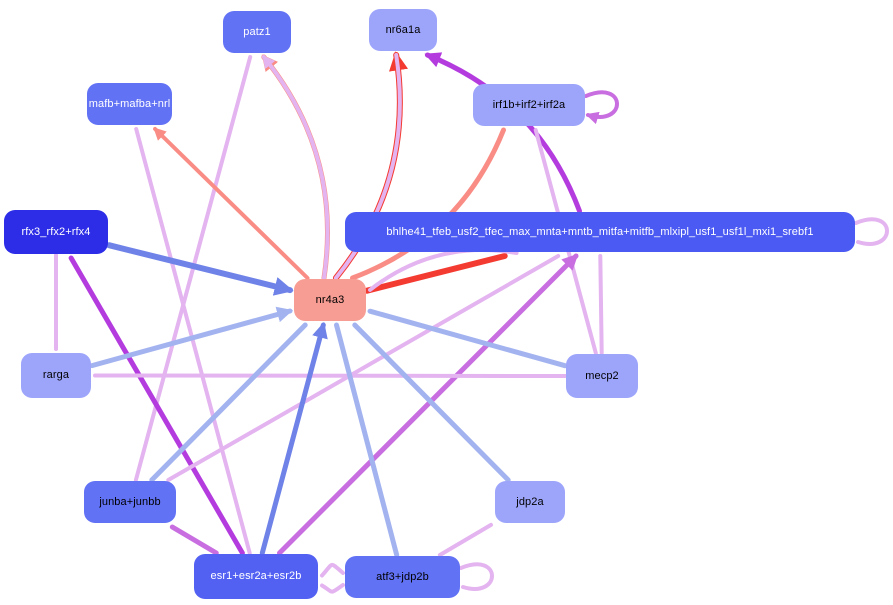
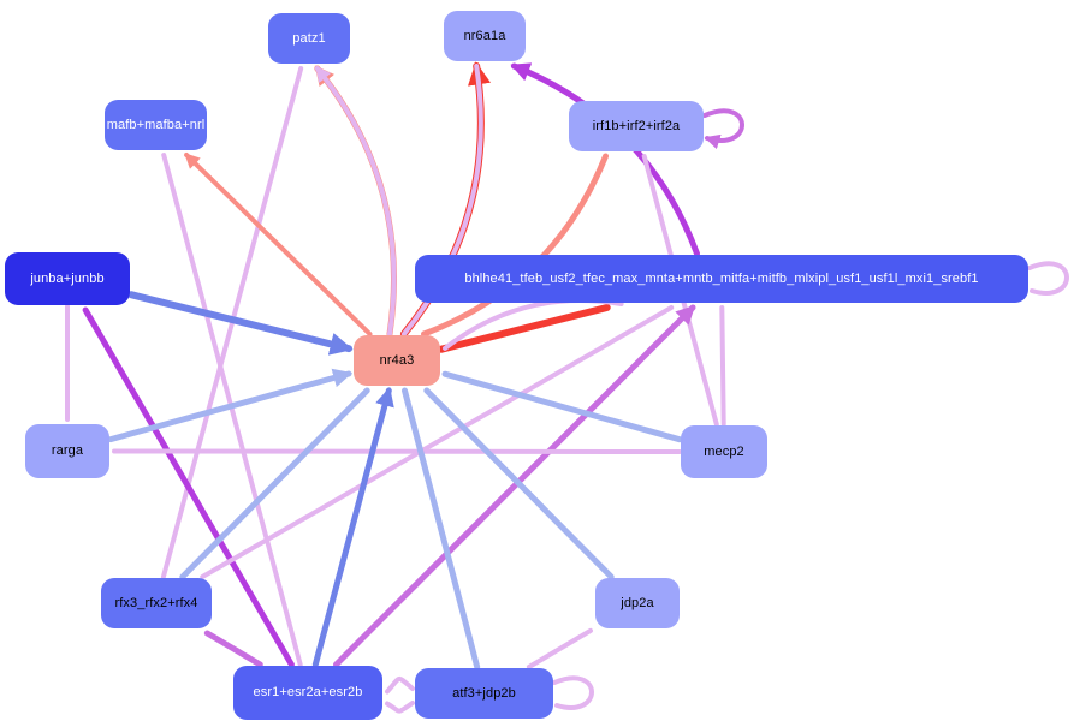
  patz1
  nr6a1a
  mafb+mafba+nrl
  irf1b+irf2+irf2a
- rfx3_rfx2+rfx4
+ junba+junbb
  bhlhe41_tfeb_usf2_tfec_max_mnta+mntb_mitfa+mitfb_mlxipl_usf1_usf1l_mxi1_srebf1
  nr4a3
  rarga
  mecp2
- junba+junbb
+ rfx3_rfx2+rfx4
  jdp2a
  esr1+esr2a+esr2b
  atf3+jdp2b
